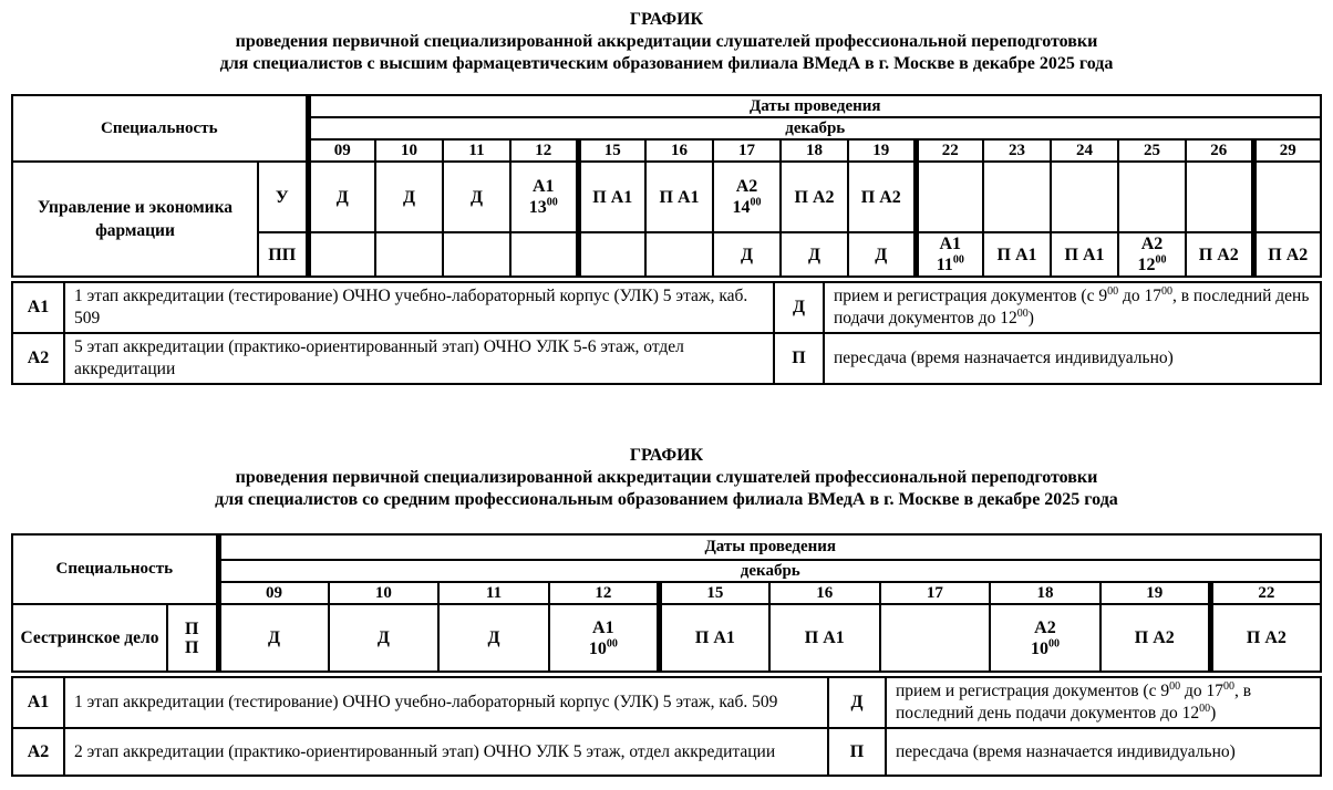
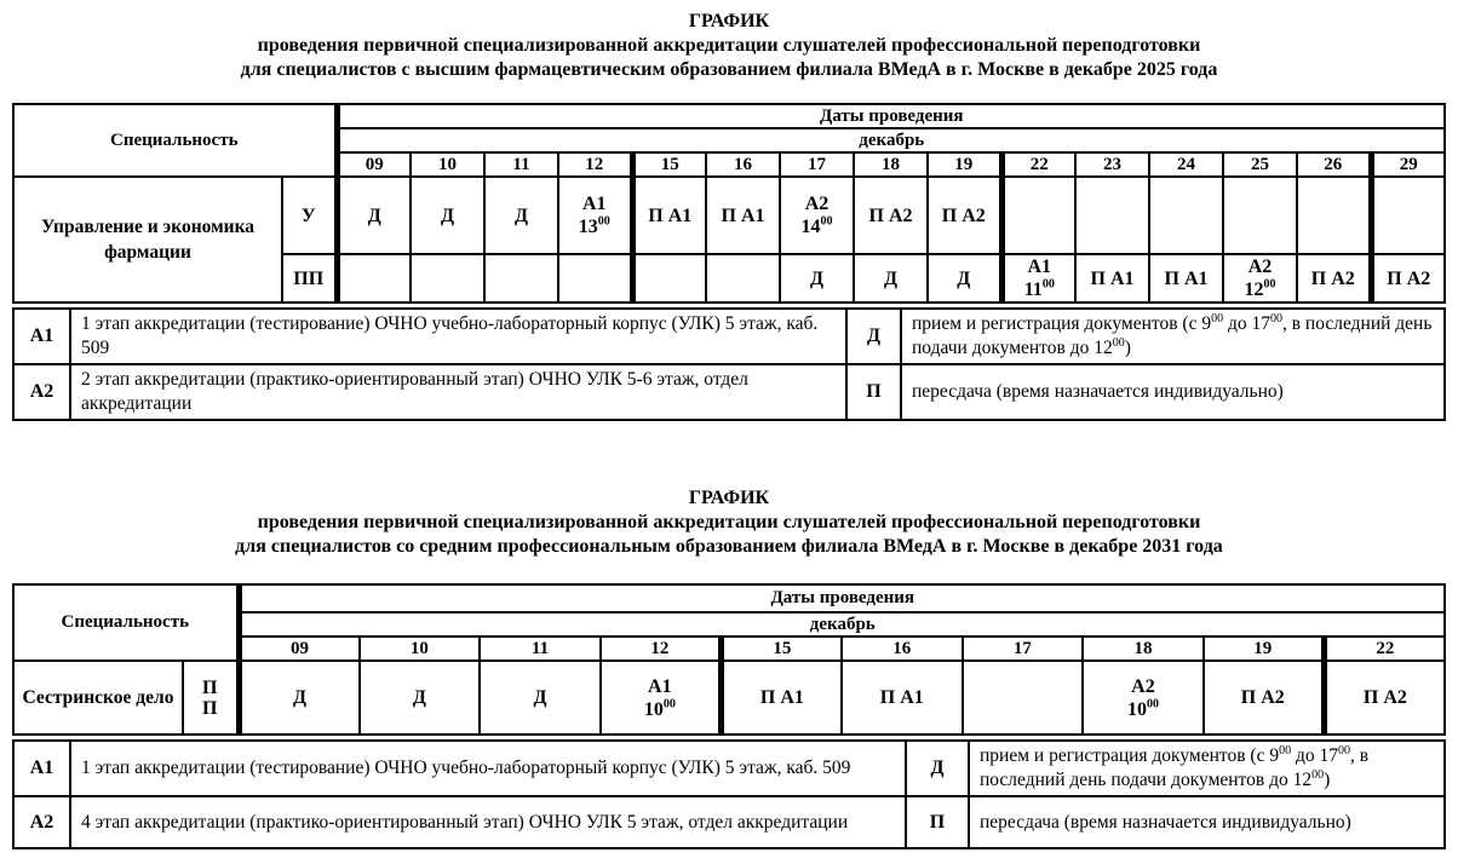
  ГРАФИК
  проведения первичной специализированной аккредитации слушателей профессиональной переподготовки
  для специалистов с высшим фармацевтическим образованием филиала ВМедА в г. Москве в декабре 2025 года
  Специальность	Даты проведения
  декабрь
  09	10	11	12	15	16	17	18	19	22	23	24	25	26	29
  Управление и экономика фармации	У	Д	Д	Д	А11300	П А1	П А1	А21400	П А2	П А2
  ПП							Д	Д	Д	А11100	П А1	П А1	А21200	П А2	П А2
  А1	1 этап аккредитации (тестирование) ОЧНО учебно-лабораторный корпус (УЛК) 5 этаж, каб. 509	Д	прием и регистрация документов (с 900 до 1700, в последний день подачи документов до 1200)
- А2	5 этап аккредитации (практико-ориентированный этап) ОЧНО УЛК 5-6 этаж, отдел аккредитации	П	пересдача (время назначается индивидуально)
+ А2	2 этап аккредитации (практико-ориентированный этап) ОЧНО УЛК 5-6 этаж, отдел аккредитации	П	пересдача (время назначается индивидуально)
  ГРАФИК
  проведения первичной специализированной аккредитации слушателей профессиональной переподготовки
- для специалистов со средним профессиональным образованием филиала ВМедА в г. Москве в декабре 2025 года
+ для специалистов со средним профессиональным образованием филиала ВМедА в г. Москве в декабре 2031 года
  Специальность	Даты проведения
  декабрь
  09	10	11	12	15	16	17	18	19	22
  Сестринское дело	ПП	Д	Д	Д	А11000	П А1	П А1		А21000	П А2	П А2
  А1	1 этап аккредитации (тестирование) ОЧНО учебно-лабораторный корпус (УЛК) 5 этаж, каб. 509	Д	прием и регистрация документов (с 900 до 1700, в последний день подачи документов до 1200)
- А2	2 этап аккредитации (практико-ориентированный этап) ОЧНО УЛК 5 этаж, отдел аккредитации	П	пересдача (время назначается индивидуально)
+ А2	4 этап аккредитации (практико-ориентированный этап) ОЧНО УЛК 5 этаж, отдел аккредитации	П	пересдача (время назначается индивидуально)
